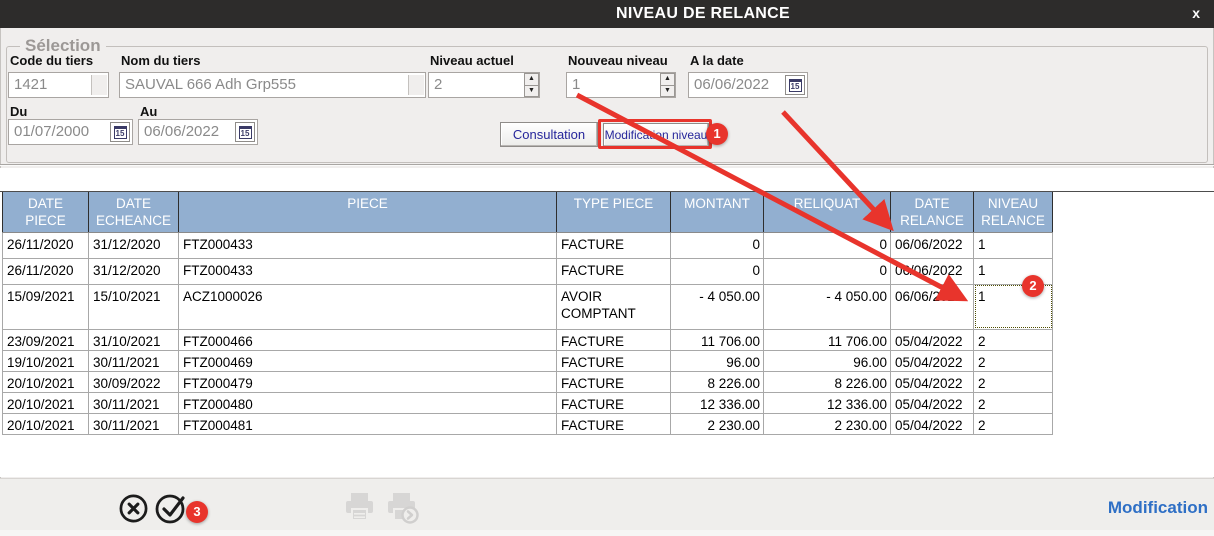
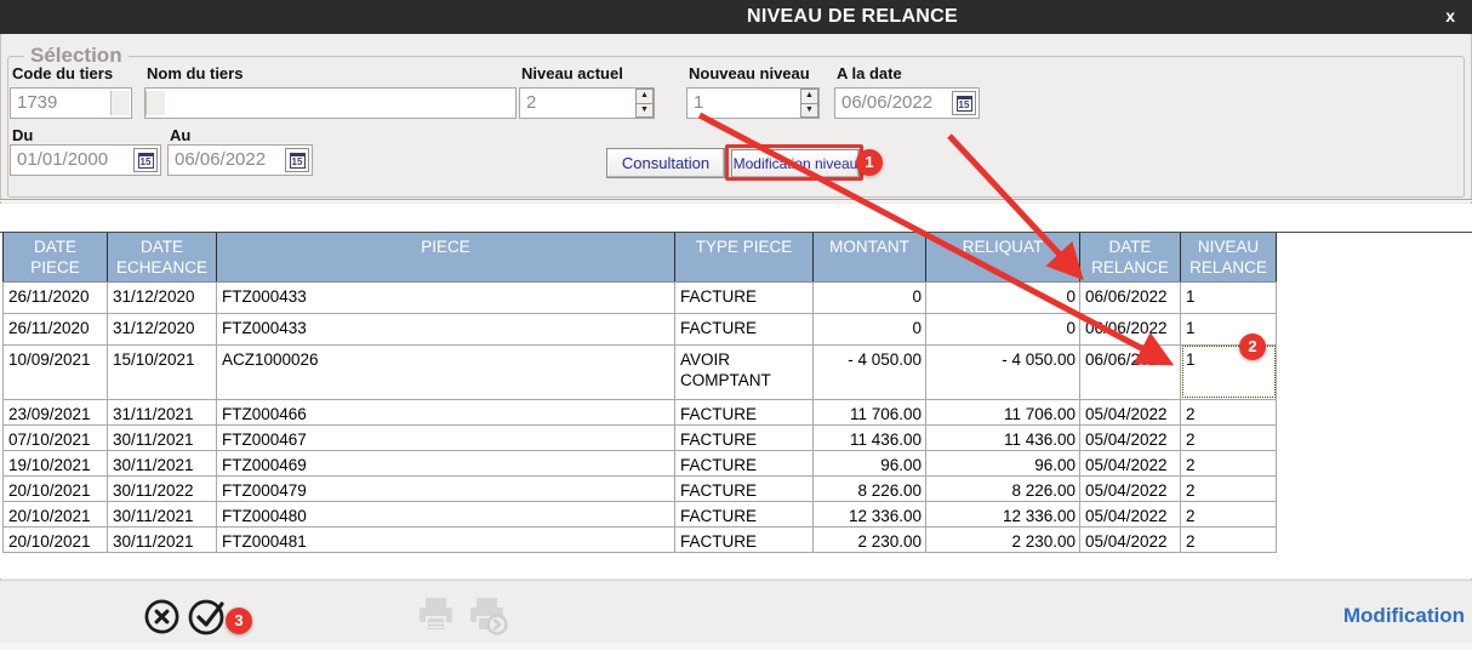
  NIVEAU DE RELANCE
  x
  Sélection
  Code du tiers
- 1421
+ 1739
  Nom du tiers
- SAUVAL 666 Adh Grp555
  Niveau actuel
  2
  Nouveau niveau
  1
  A la date
  06/06/2022
  15
  Du
- 01/07/2000
+ 01/01/2000
  15
  Au
  06/06/2022
  15
  Consultation
  Modificaon niveau
  DATE PIECE	DATE ECHEANCE	PIECE	TYPE PIECE	MONTANT	RELIQUAT	DATE RELANCE	NIVEAU RELANCE
  26/11/2020	31/12/2020	FTZ000433	FACTURE	0	0	06/06/2022	1
  26/11/2020	31/12/2020	FTZ000433	FACTURE	0	0	006/2022	1
- 15/09/2021	15/10/2021	ACZ1000026	AVOIR COMPTANT	- 4 050.00	- 4 050.00	06/06/202	1
+ 10/09/2021	15/10/2021	ACZ1000026	AVOIR COMPTANT	- 4 050.00	- 4 050.00	06/06/202	1
- 23/09/2021	31/10/2021	FTZ000466	FACTURE	11 706.00	11 706.00	05/04/2022	2
+ 23/09/2021	31/11/2021	FTZ000466	FACTURE	11 706.00	11 706.00	05/04/2022	2
+ 07/10/2021	30/11/2021	FTZ000467	FACTURE	11 436.00	11 436.00	05/04/2022	2
  19/10/2021	30/11/2021	FTZ000469	FACTURE	96.00	96.00	05/04/2022	2
- 20/10/2021	30/09/2022	FTZ000479	FACTURE	8 226.00	8 226.00	05/04/2022	2
+ 20/10/2021	30/11/2022	FTZ000479	FACTURE	8 226.00	8 226.00	05/04/2022	2
  20/10/2021	30/11/2021	FTZ000480	FACTURE	12 336.00	12 336.00	05/04/2022	2
  20/10/2021	30/11/2021	FTZ000481	FACTURE	2 230.00	2 230.00	05/04/2022	2
  Modification
  1
  2
  3
